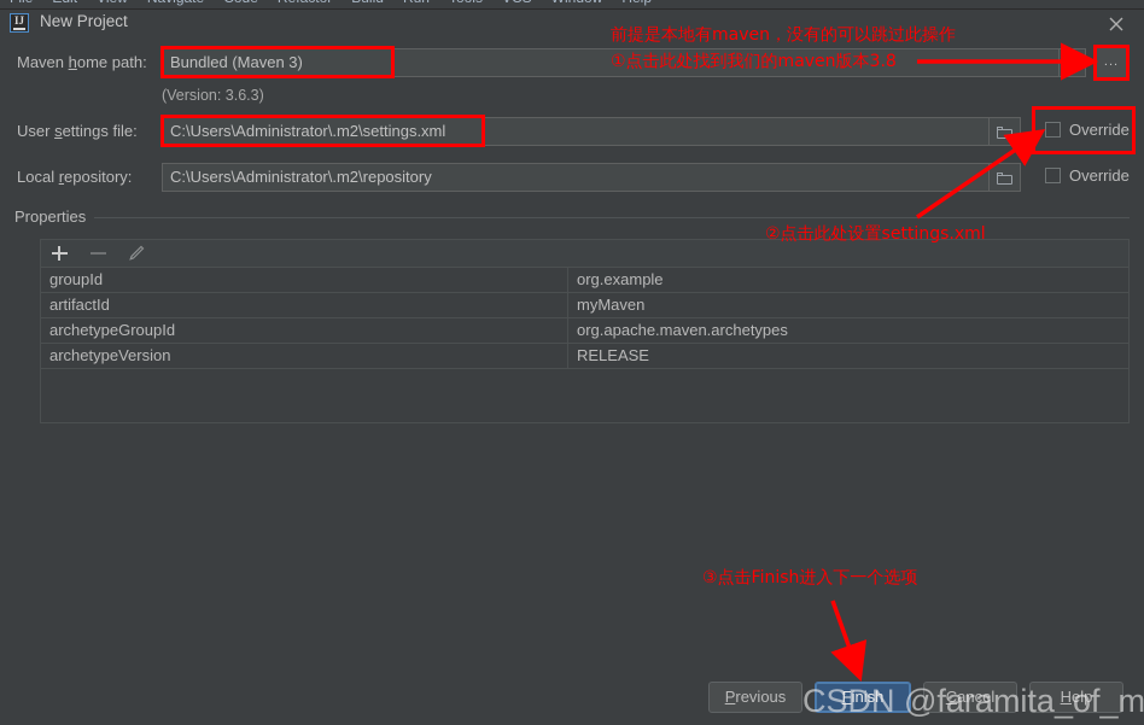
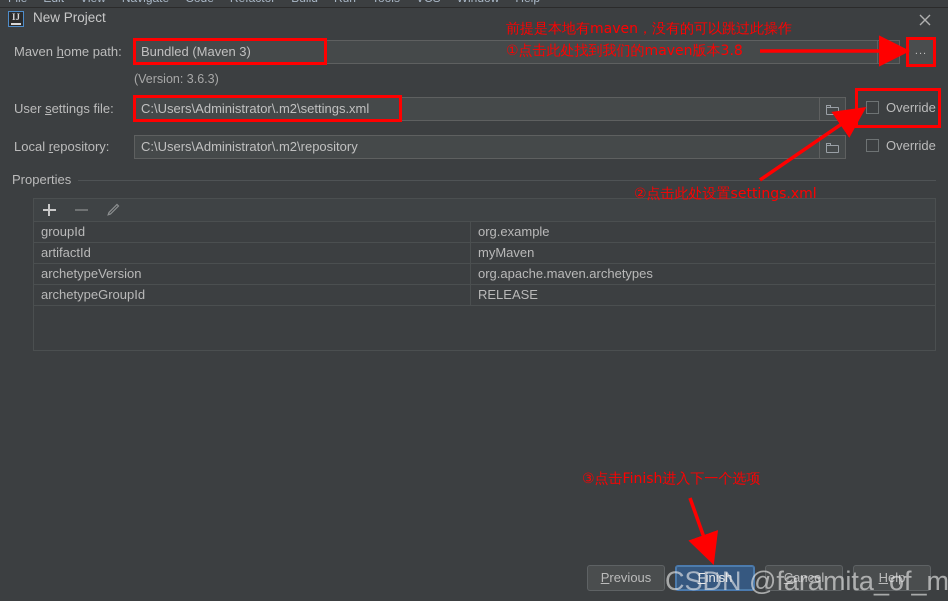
  IJ
  New Project
  Maven home path:
  Bundled (Maven 3)
  ...
  (Version: 3.6.3)
  User settings file:
  C:\Users\Administrator\.m2\settings.xml
  Override
  Local repository:
  C:\Users\Administrator\.m2\repository
  Override
  Properties
  groupId
  org.example
  artifactId
  myMaven
- archetypeGroupId
+ archetypeVersion
  org.apache.maven.archetypes
- archetypeVersion
+ archetypeGroupId
  RELEASE
  Previous
  Finish
  Cancel
  Help
  前提是本地有maven，没有的可以跳过此操作
  ①点击此处找到我们的maven版本3.8
  ②点击此处设置settings.xml
  ③点击Finish进入下一个选项
  CSDN @faramita_of_m
